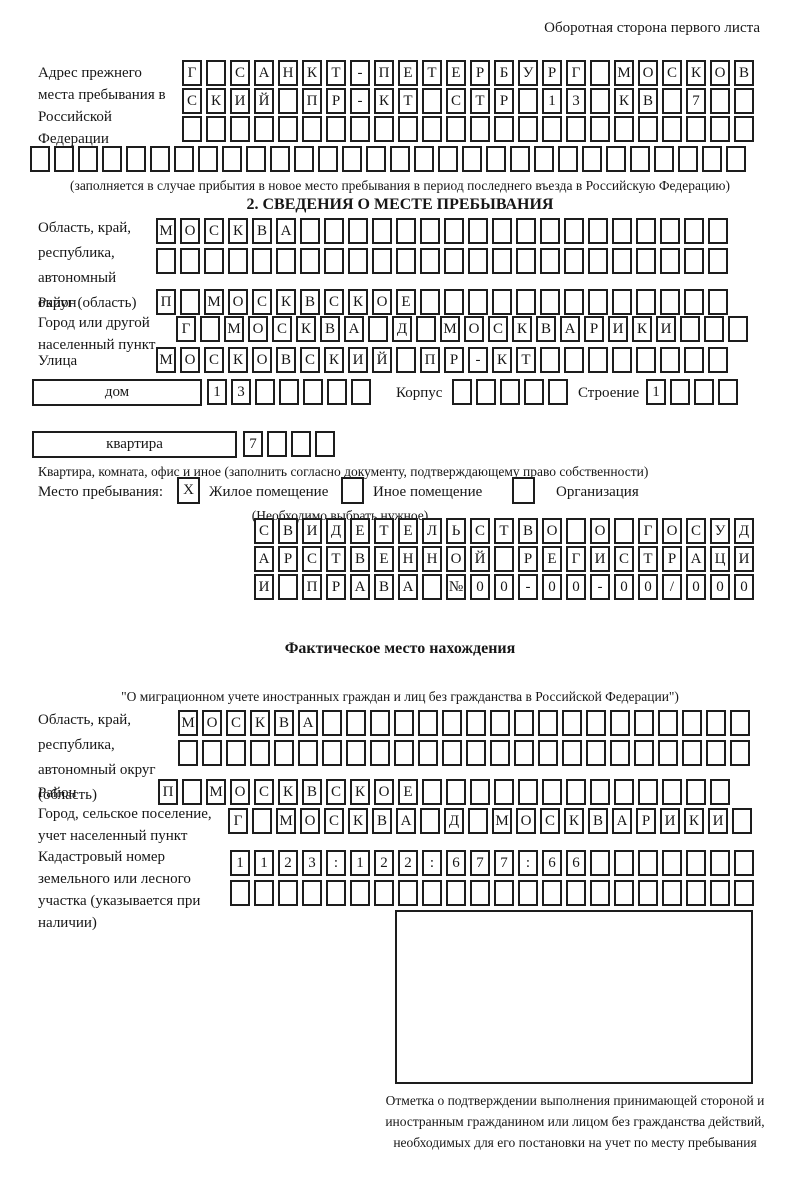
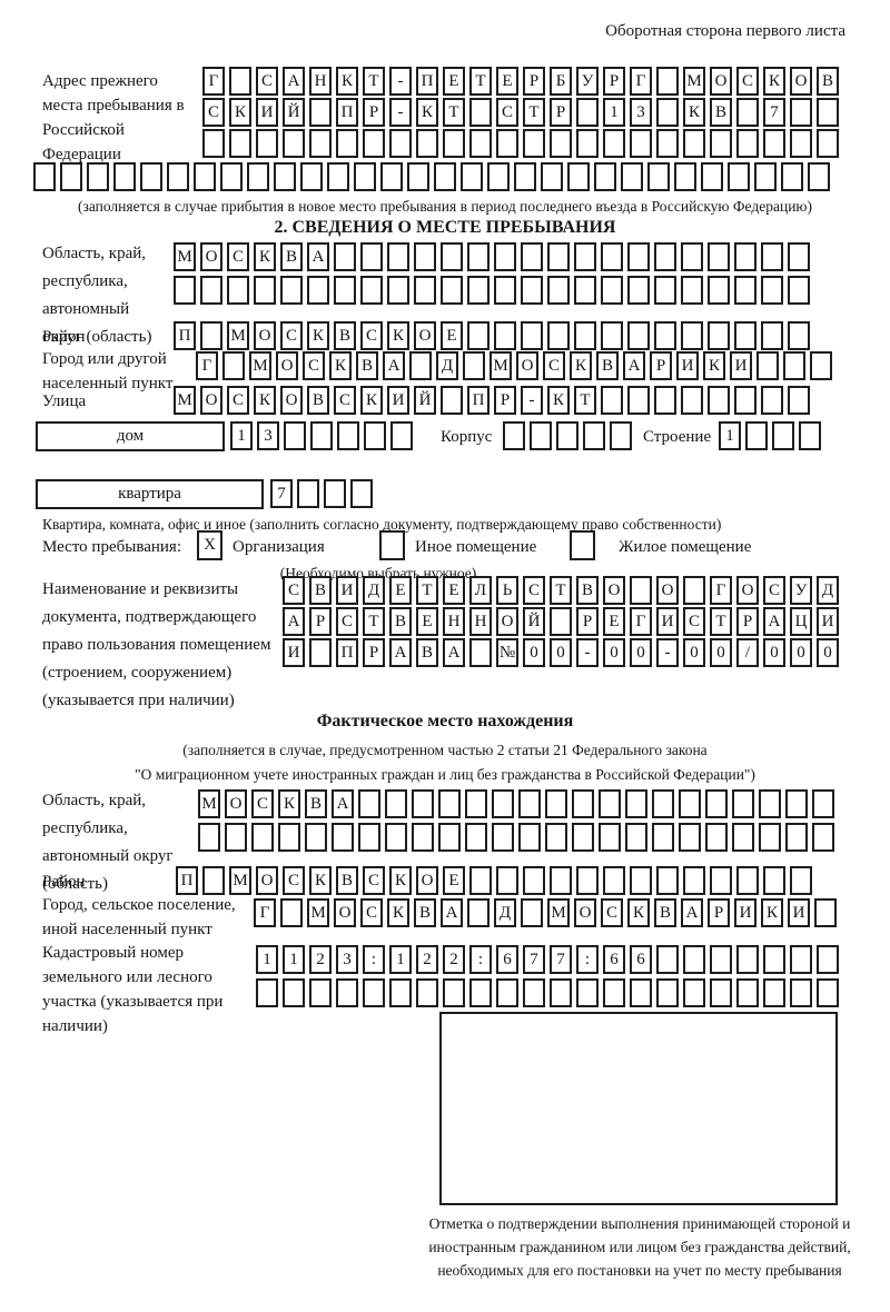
  Оборотная сторона первого листа
  Адрес прежнего места пребывания в Российской Федерации
  Г С А Н К Т - П Е Т Е Р Б У Р Г М О С К О В
  С К И Й П Р - К Т С Т Р 1 3 К В 7
  (заполняется в случае прибытия в новое место пребывания в период последнего въезда в Российскую Федерацию)
  2. СВЕДЕНИЯ О МЕСТЕ ПРЕБЫВАНИЯ
  Область, край, республика, автономный округ (область)
  М О С К В А
  Район
  П М О С К В С К О Е
  Город или другой населенный пункт
  Г М О С К В А Д М О С К В А Р И К И
  Улица
  М О С К О В С К И Й П Р - К Т
  дом
  1 3
  Корпус
  Строение
  1
  квартира
  7
  Квартира, комната, офис и иное (заполнить согласно документу, подтверждающему право собственности)
  Место пребывания:
  X
- Жилое помещение
+ Организация
  Иное помещение
- Организация
+ Жилое помещение
  (Необходимо выбрать нужное)
+ Наименование и реквизиты документа, подтверждающего право пользования помещением (строением, сооружением) (указывается при наличии)
  С В И Д Е Т Е Л Ь С Т В О О Г О С У Д
  А Р С Т В Е Н Н О Й Р Е Г И С Т Р А Ц И
  И П Р А В А № 0 0 - 0 0 - 0 0 / 0 0 0
  Фактическое место нахождения
+ (заполняется в случае, предусмотренном частью 2 статьи 21 Федерального закона
  "О миграционном учете иностранных граждан и лиц без гражданства в Российской Федерации")
  Область, край, республика, автономный округ (область)
  М О С К В А
  Район
  П М О С К В С К О Е
- Город, сельское поселение, учет населенный пункт
+ Город, сельское поселение, иной населенный пункт
  Г М О С К В А Д М О С К В А Р И К И
  Кадастровый номер земельного или лесного участка (указывается при наличии)
  1 1 2 3 : 1 2 2 : 6 7 7 : 6 6
  Отметка о подтверждении выполнения принимающей стороной и иностранным гражданином или лицом без гражданства действий, необходимых для его постановки на учет по месту пребывания
